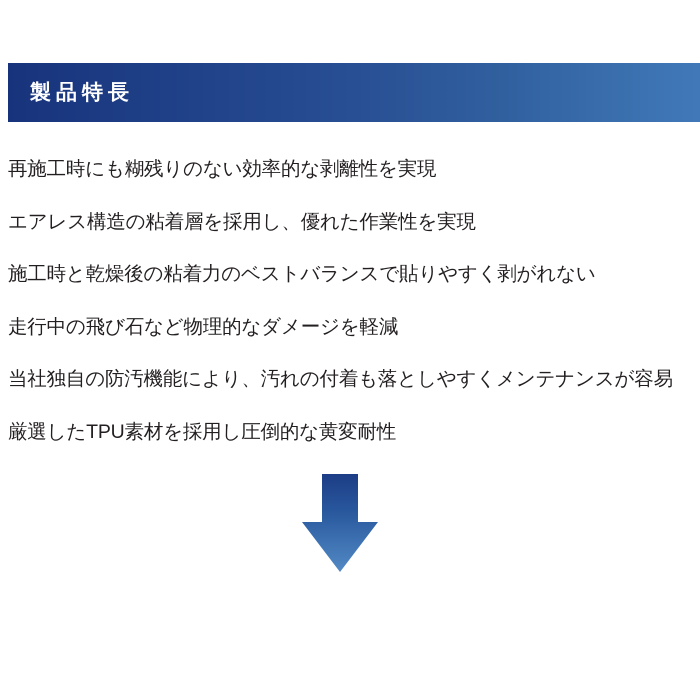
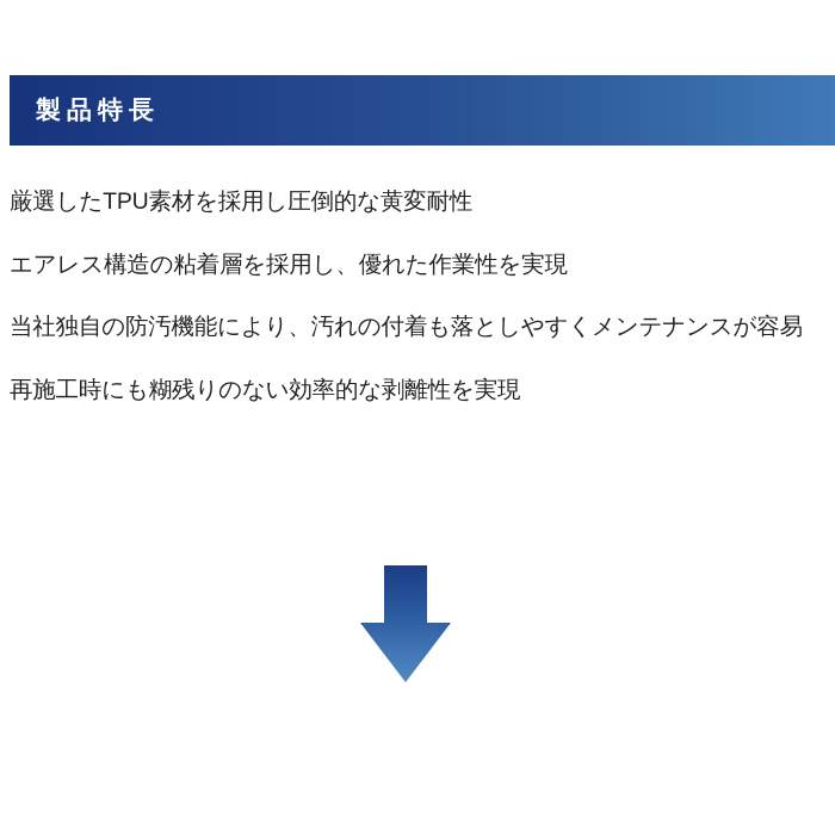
  製品特長
- 再施工時にも糊残りのない効率的な剥離性を実現
+ 厳選したTPU素材を採用し圧倒的な黄変耐性
  エアレス構造の粘着層を採用し、優れた作業性を実現
- 施工時と乾燥後の粘着力のベストバランスで貼りやすく剥がれない
- 走行中の飛び石など物理的なダメージを軽減
  当社独自の防汚機能により、汚れの付着も落としやすくメンテナンスが容易
- 厳選したTPU素材を採用し圧倒的な黄変耐性
+ 再施工時にも糊残りのない効率的な剥離性を実現
